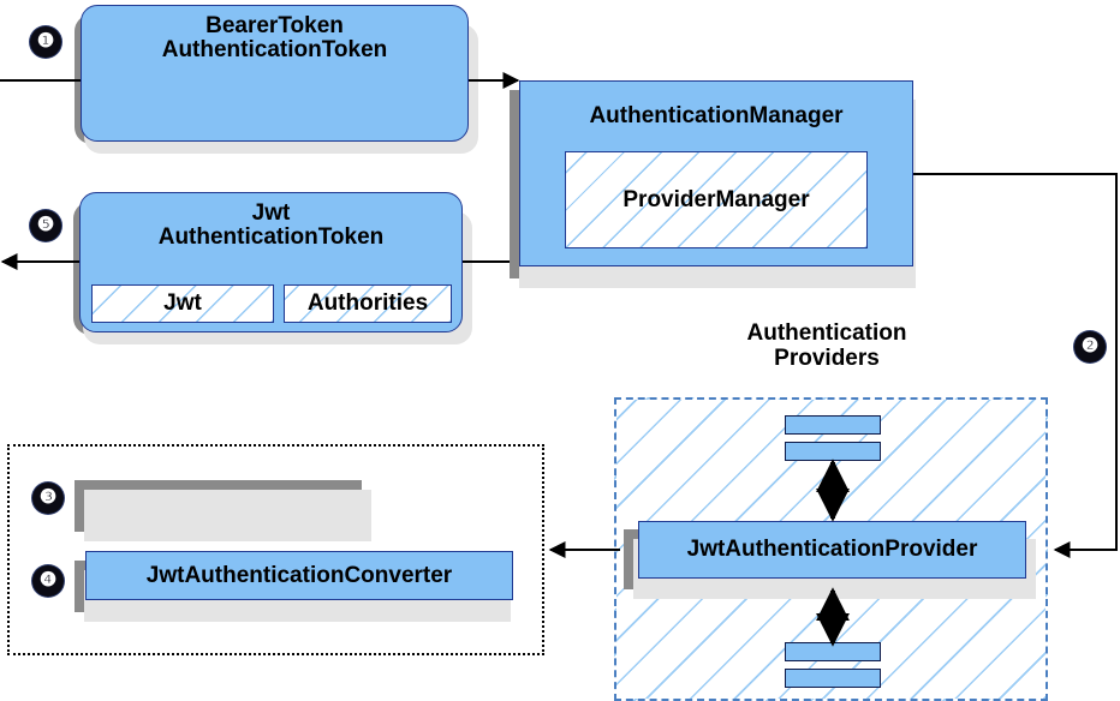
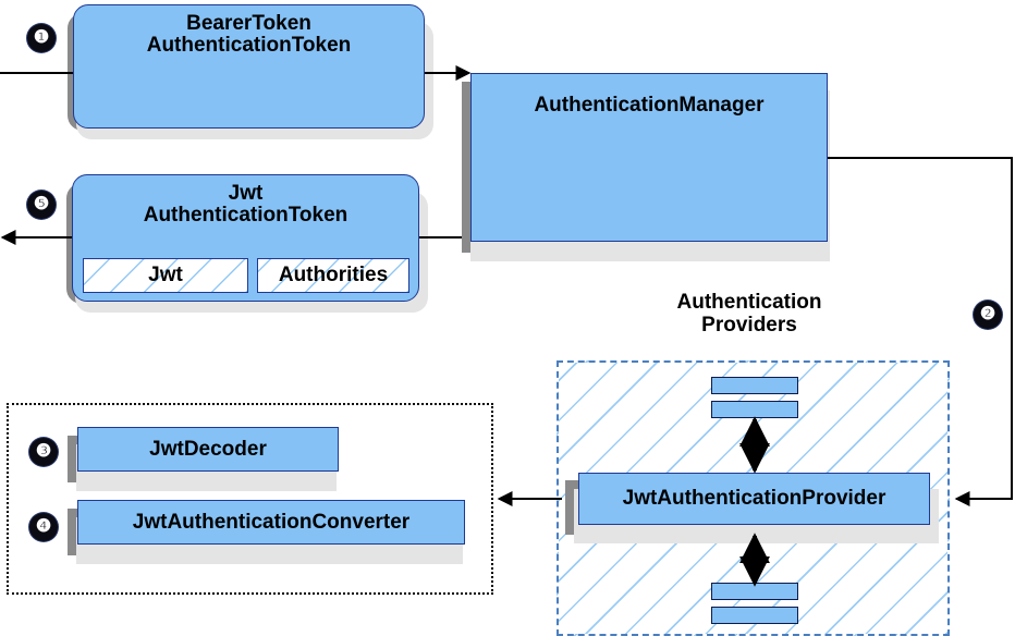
  BearerToken
  AuthenticationToken
  ❶
  Jwt
  AuthenticationToken
  Jwt
  Authorities
  ❺
  AuthenticationManager
- ProviderManager
  ❷
  Authentication
  Providers
  JwtAuthenticationProvider
+ JwtDecoder
  ❸
  JwtAuthenticationConverter
  ❹
